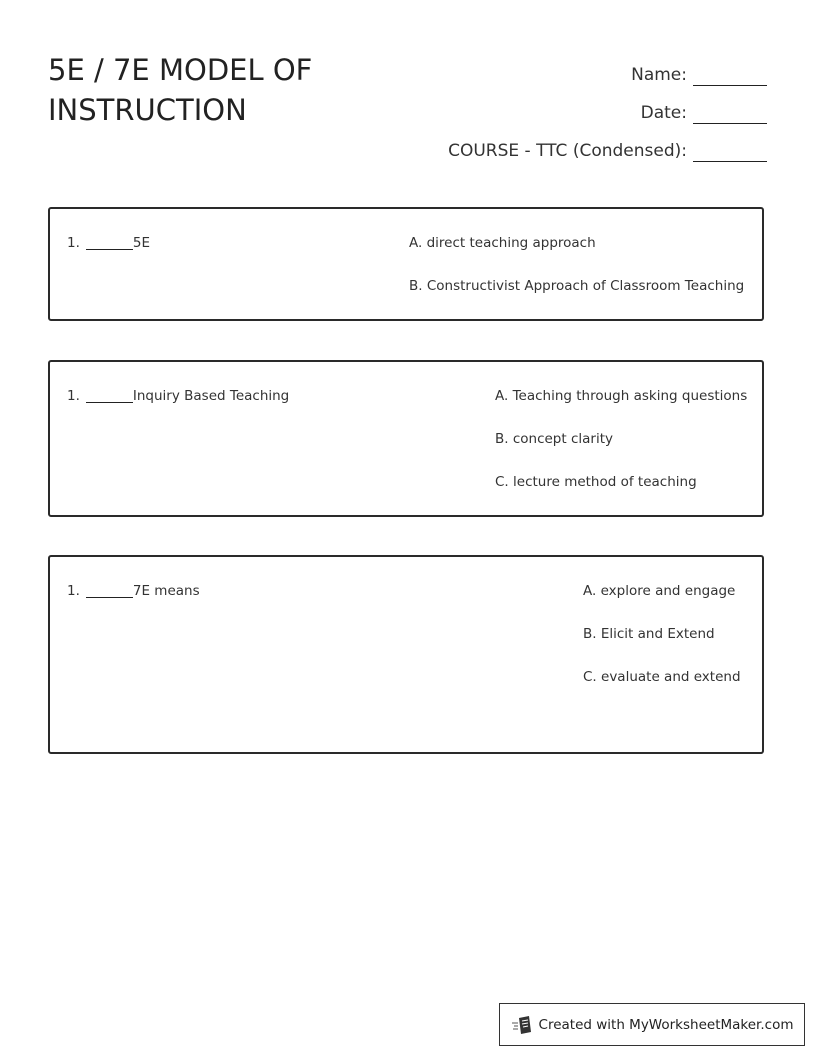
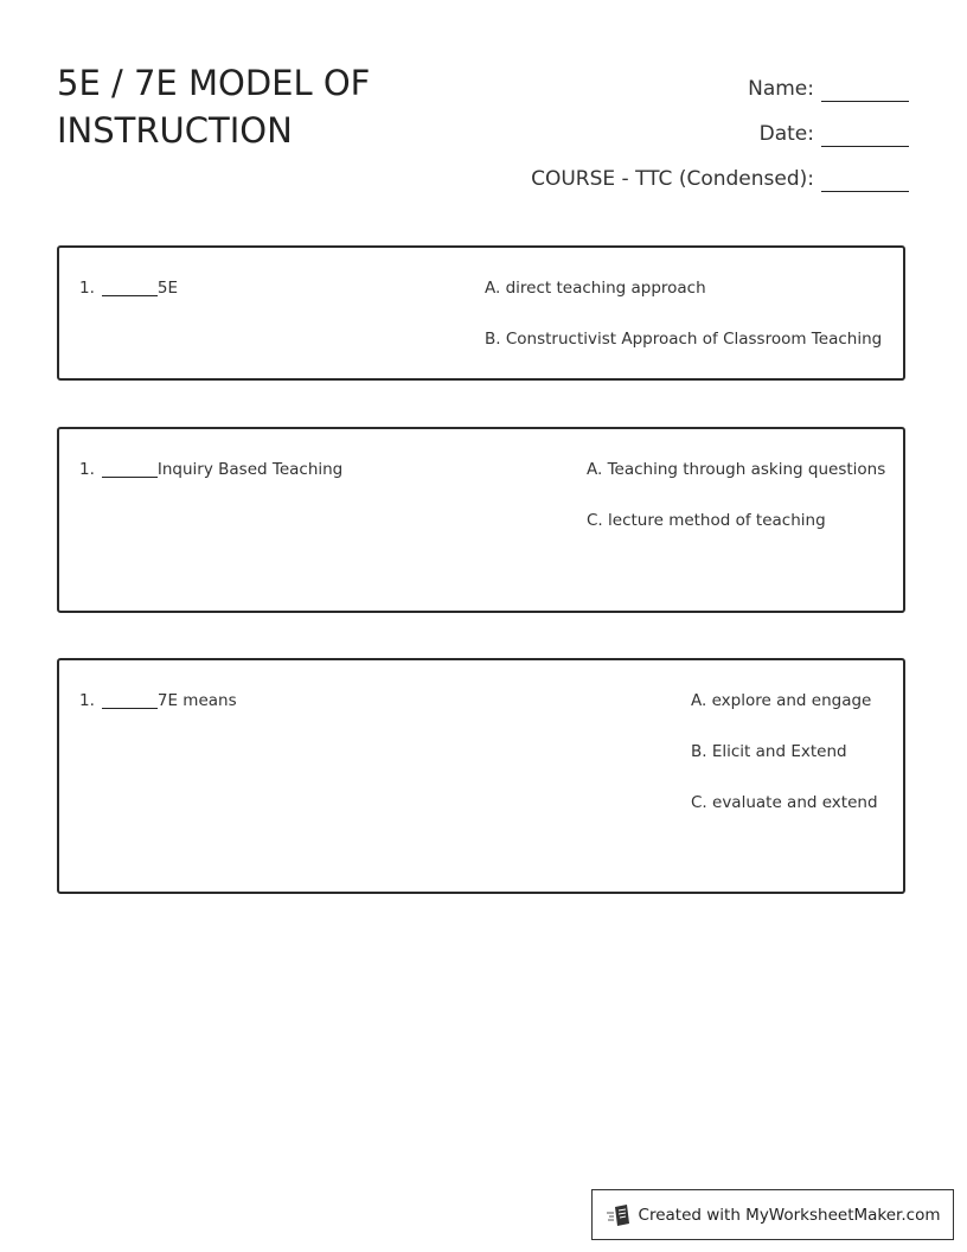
  5E / 7E MODEL OF INSTRUCTION
  Name:
  Date:
  COURSE - TTC (Condensed):
  1.
  5E
  A. direct teaching approach
  B. Constructivist Approach of Classroom Teaching
  1.
  Inquiry Based Teaching
  A. Teaching through asking questions
- B. concept clarity
  C. lecture method of teaching
  1.
  7E means
  A. explore and engage
  B. Elicit and Extend
  C. evaluate and extend
  Created with MyWorksheetMaker.com
